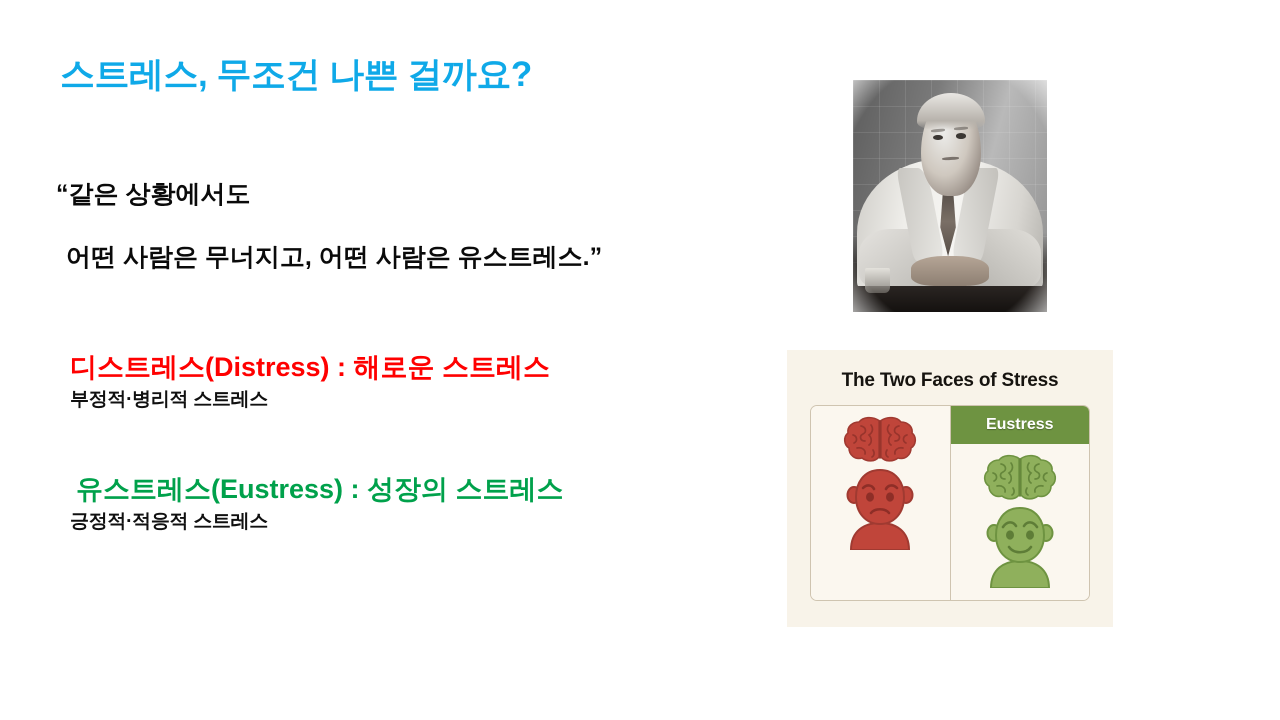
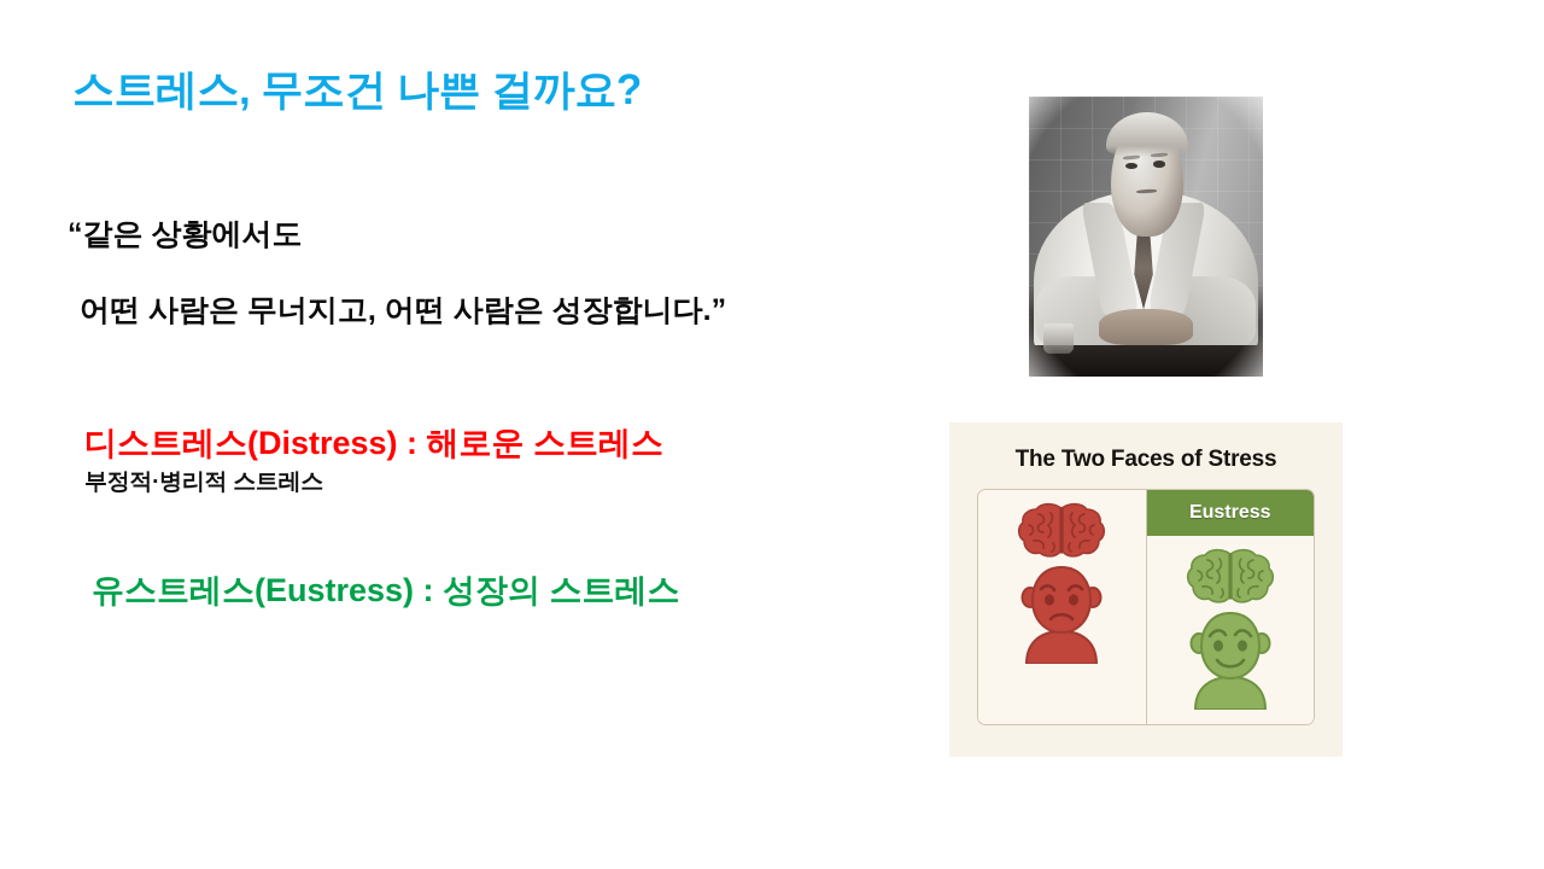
  스트레스, 무조건 나쁜 걸까요?
  “같은 상황에서도
- 어떤 사람은 무너지고, 어떤 사람은 유스트레스.”
+ 어떤 사람은 무너지고, 어떤 사람은 성장합니다.”
  디스트레스(Distress) : 해로운 스트레스
  부정적·병리적 스트레스
  유스트레스(Eustress) : 성장의 스트레스
- 긍정적·적응적 스트레스
  The Two Faces of Stress
  Eustress
